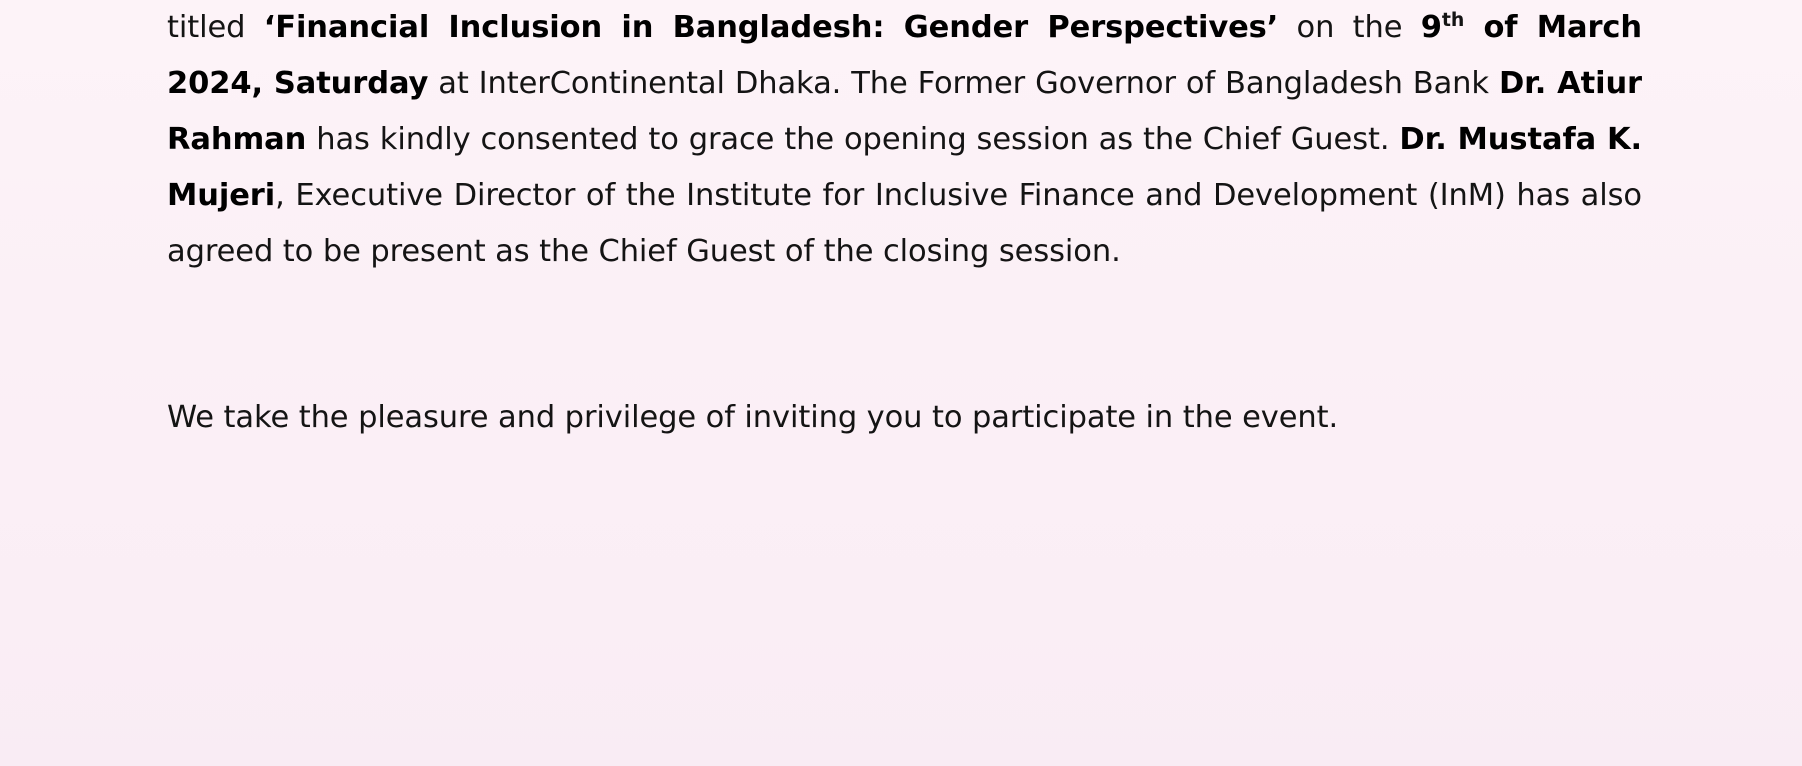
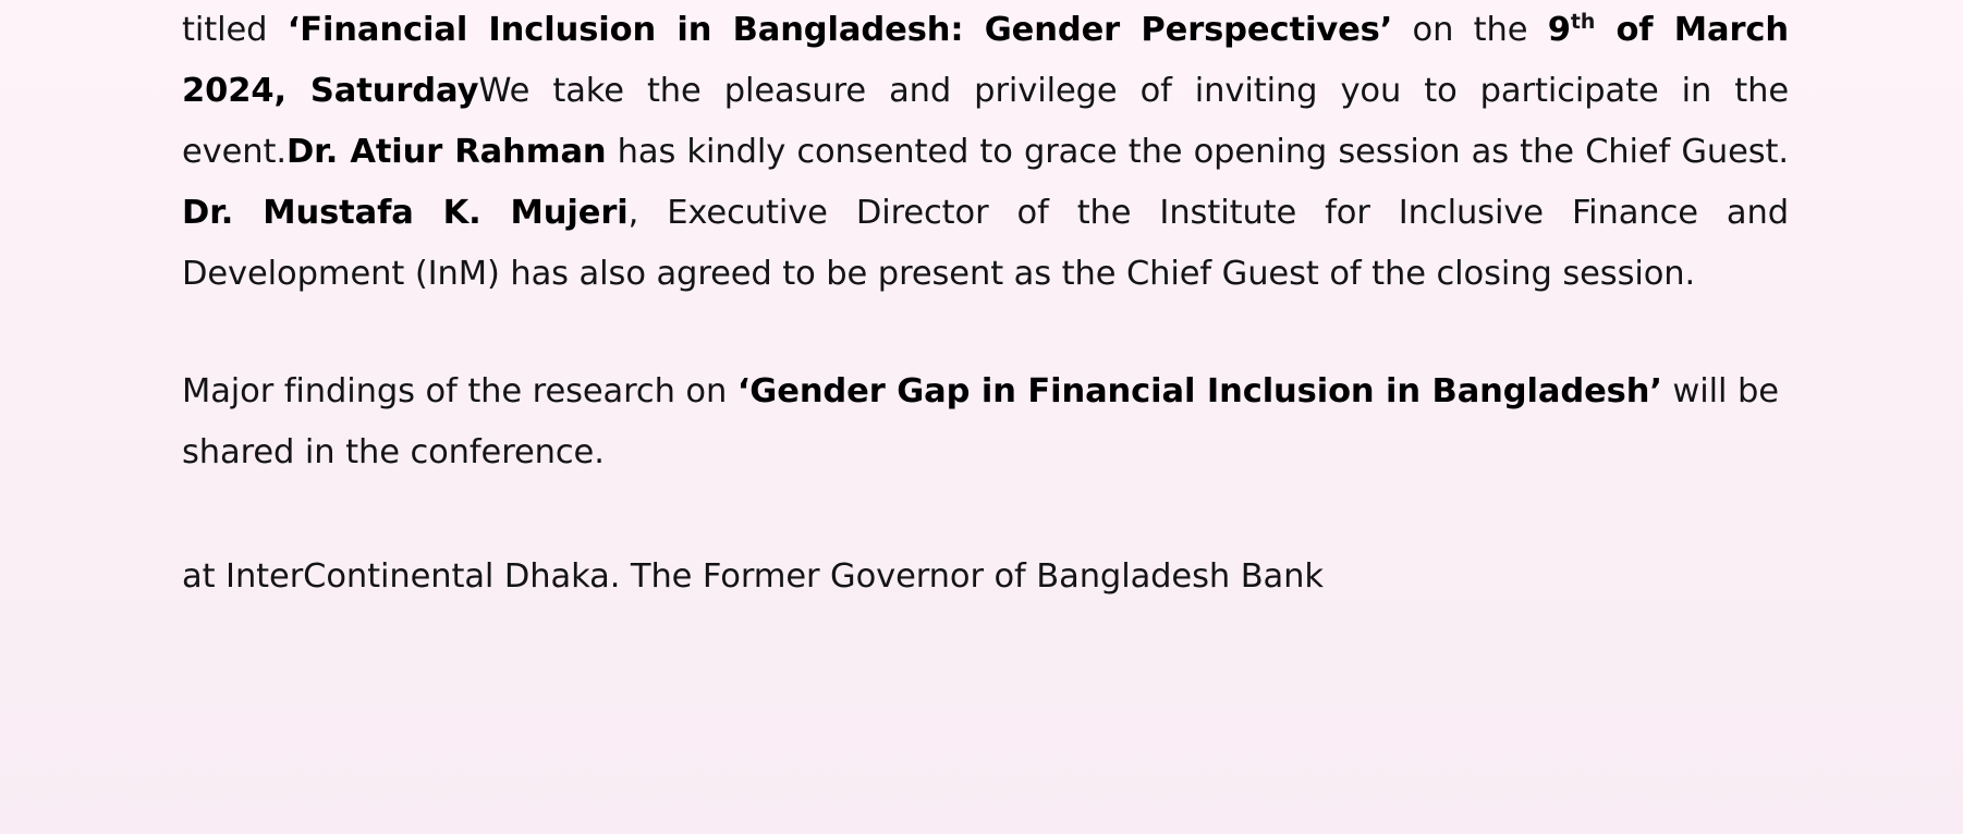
- titled ‘Financial Inclusion in Bangladesh: Gender Perspectives’ on the 9th of March 2024, Saturday at InterContinental Dhaka. The Former Governor of Bangladesh Bank Dr. Atiur Rahman has kindly consented to grace the opening session as the Chief Guest. Dr. Mustafa K. Mujeri, Executive Director of the Institute for Inclusive Finance and Development (InM) has also agreed to be present as the Chief Guest of the closing session.
+ titled ‘Financial Inclusion in Bangladesh: Gender Perspectives’ on the 9th of March 2024, SaturdayWe take the pleasure and privilege of inviting you to participate in the event.Dr. Atiur Rahman has kindly consented to grace the opening session as the Chief Guest. Dr. Mustafa K. Mujeri, Executive Director of the Institute for Inclusive Finance and Development (InM) has also agreed to be present as the Chief Guest of the closing session.
+ Major findings of the research on ‘Gender Gap in Financial Inclusion in Bangladesh’ will be shared in the conference.
- We take the pleasure and privilege of inviting you to participate in the event.
+ at InterContinental Dhaka. The Former Governor of Bangladesh Bank
